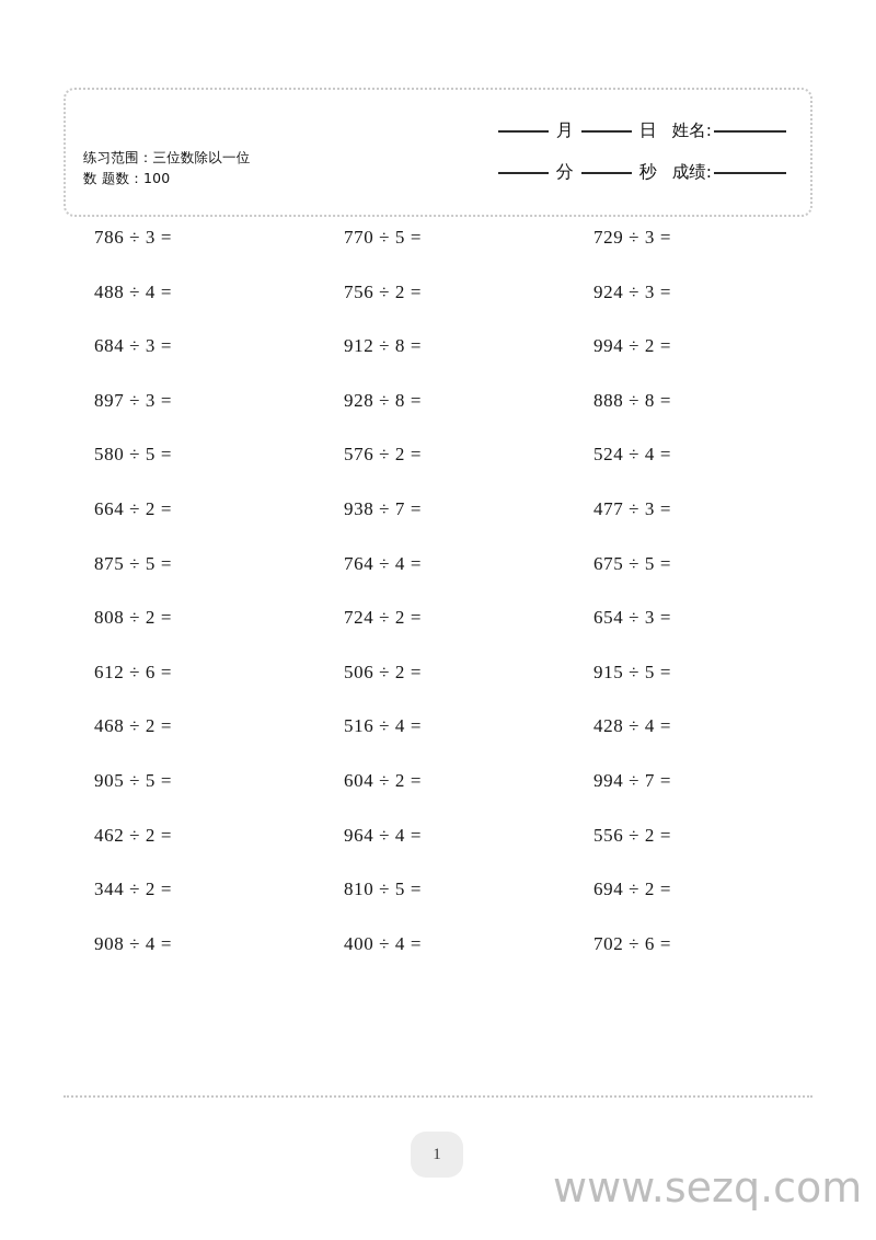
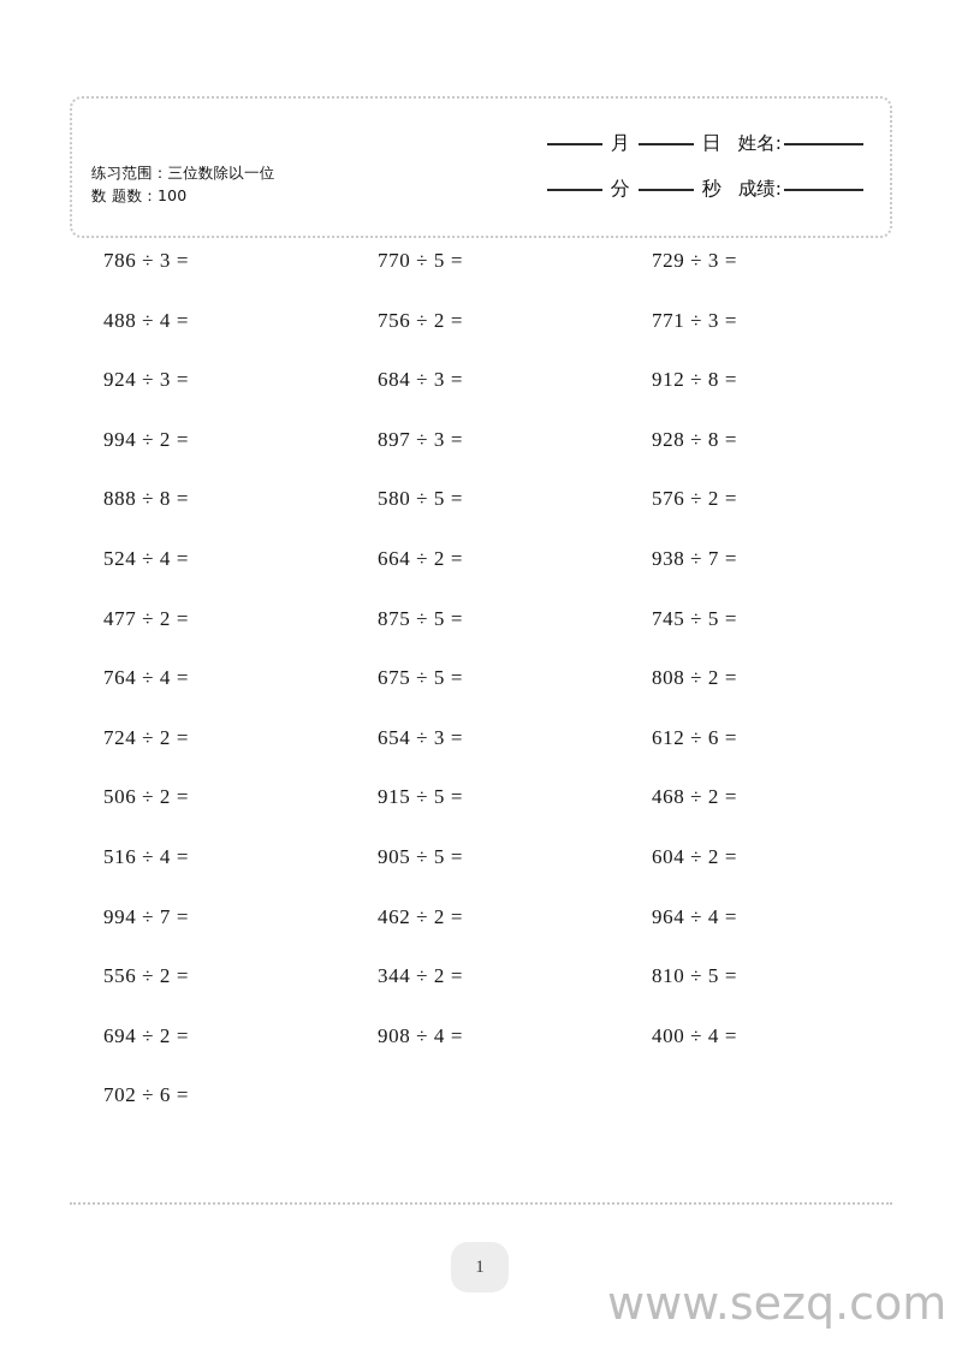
  练习范围：三位数除以一位
  数 题数：100
  月
  日
  姓名:
  分
  秒
  成绩:
  786 ÷ 3 =
  770 ÷ 5 =
  729 ÷ 3 =
  488 ÷ 4 =
  756 ÷ 2 =
+ 771 ÷ 3 =
  924 ÷ 3 =
  684 ÷ 3 =
  912 ÷ 8 =
  994 ÷ 2 =
  897 ÷ 3 =
  928 ÷ 8 =
  888 ÷ 8 =
  580 ÷ 5 =
  576 ÷ 2 =
  524 ÷ 4 =
  664 ÷ 2 =
  938 ÷ 7 =
- 477 ÷ 3 =
+ 477 ÷ 2 =
  875 ÷ 5 =
+ 745 ÷ 5 =
  764 ÷ 4 =
  675 ÷ 5 =
  808 ÷ 2 =
  724 ÷ 2 =
  654 ÷ 3 =
  612 ÷ 6 =
  506 ÷ 2 =
  915 ÷ 5 =
  468 ÷ 2 =
  516 ÷ 4 =
- 428 ÷ 4 =
  905 ÷ 5 =
  604 ÷ 2 =
  994 ÷ 7 =
  462 ÷ 2 =
  964 ÷ 4 =
  556 ÷ 2 =
  344 ÷ 2 =
  810 ÷ 5 =
  694 ÷ 2 =
  908 ÷ 4 =
  400 ÷ 4 =
  702 ÷ 6 =
  1
  www.sezq.com
